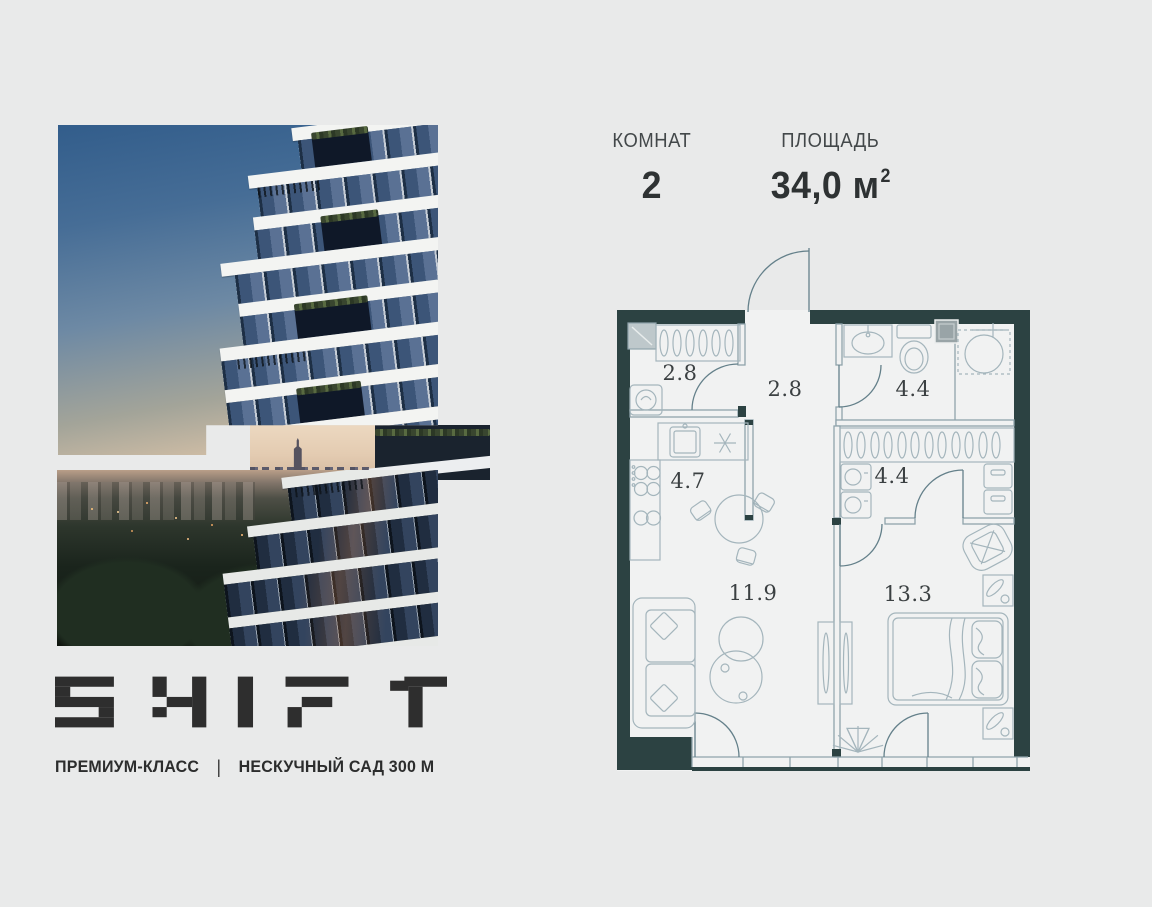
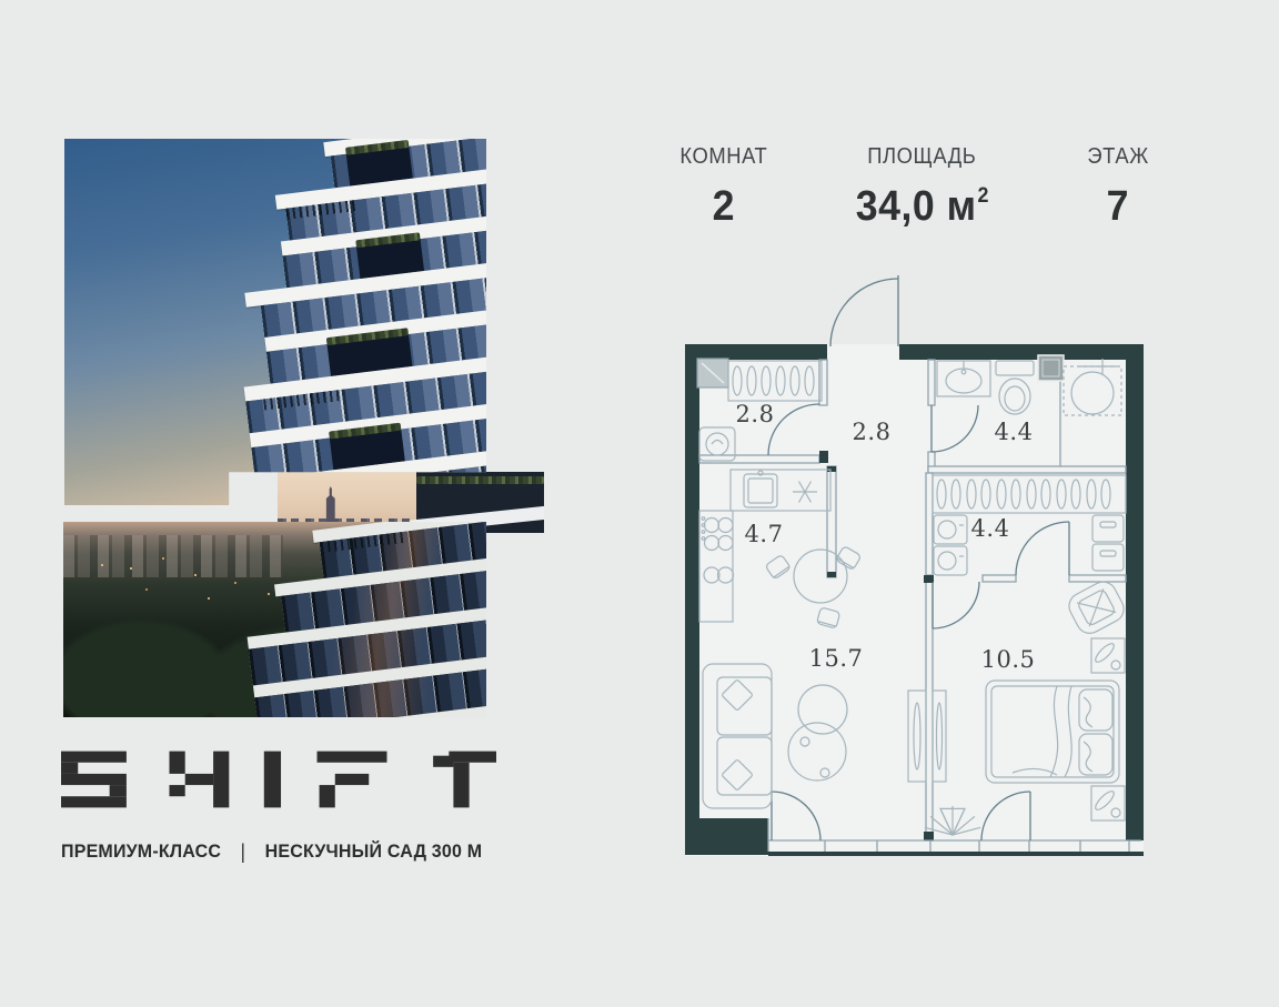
  КОМНАТ
  2
  ПЛОЩАДЬ
  34,0 м2
+ ЭТАЖ
+ 7
  ПРЕМИУМ-КЛАСС
  |
  НЕСКУЧНЫЙ САД 300 М
  2.8
  2.8
  4.4
  4.7
  4.4
- 11.9
+ 15.7
- 13.3
+ 10.5
